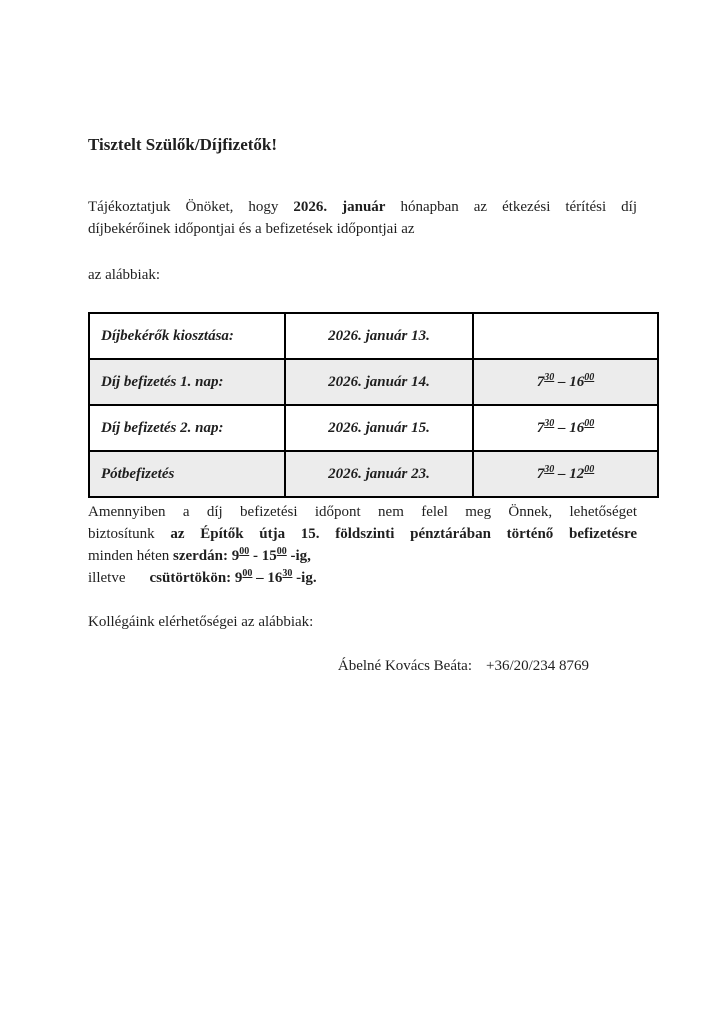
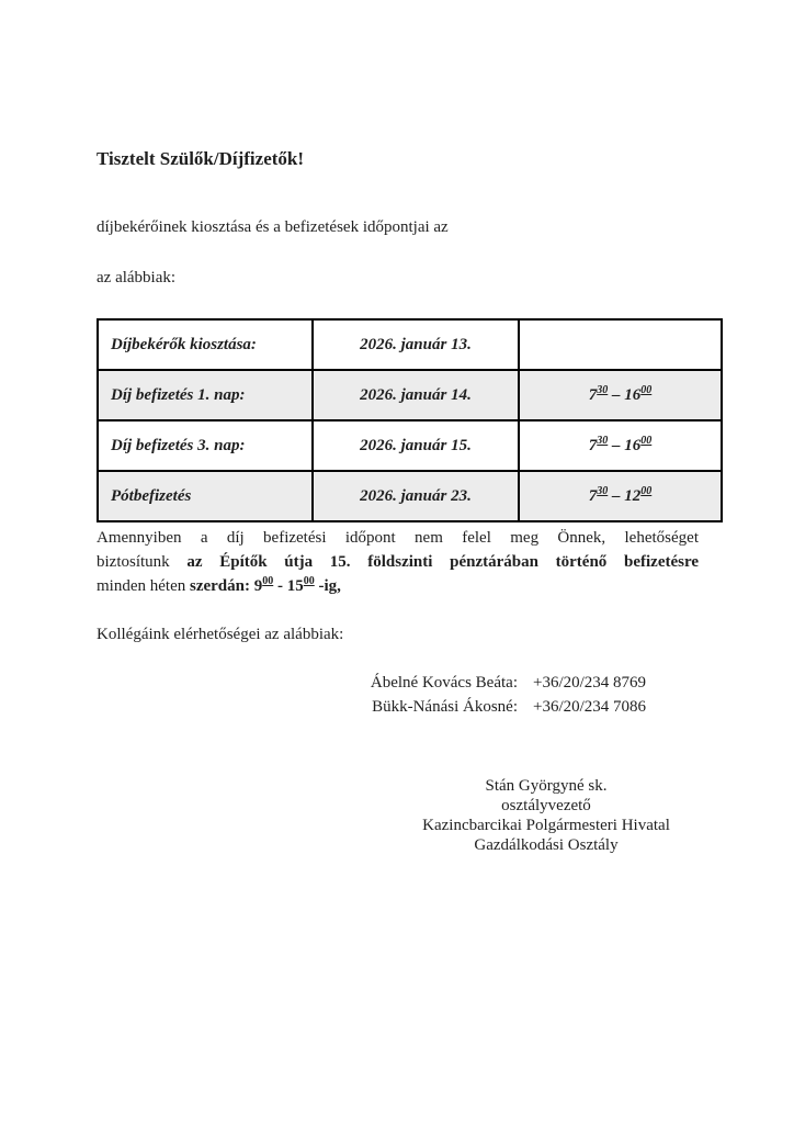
  Tisztelt Szülők/Díjfizetők!
- Tájékoztatjuk Önöket, hogy 2026. január hónapban az étkezési térítési díj
- díjbekérőinek időpontjai és a befizetések időpontjai az
+ díjbekérőinek kiosztása és a befizetések időpontjai az
  az alábbiak:
  Díjbekérők kiosztása:	2026. január 13.
  Díj befizetés 1. nap:	2026. január 14.	730 – 1600
- Díj befizetés 2. nap:	2026. január 15.	730 – 1600
+ Díj befizetés 3. nap:	2026. január 15.	730 – 1600
  Pótbefizetés	2026. január 23.	730 – 1200
  Amennyiben a díj befizetési időpont nem felel meg Önnek, lehetőséget
  biztosítunk az Építők útja 15. földszinti pénztárában történő befizetésre
  minden héten szerdán: 900 - 1500 -ig,
- illetve csütörtökön: 900 – 1630 -ig.
  Kollégáink elérhetőségei az alábbiak:
  Ábelné Kovács Beáta:
  +36/20/234 8769
+ Bükk-Nánási Ákosné:
+ +36/20/234 7086
+ Stán Györgyné sk.
+ osztályvezető
+ Kazincbarcikai Polgármesteri Hivatal
+ Gazdálkodási Osztály
